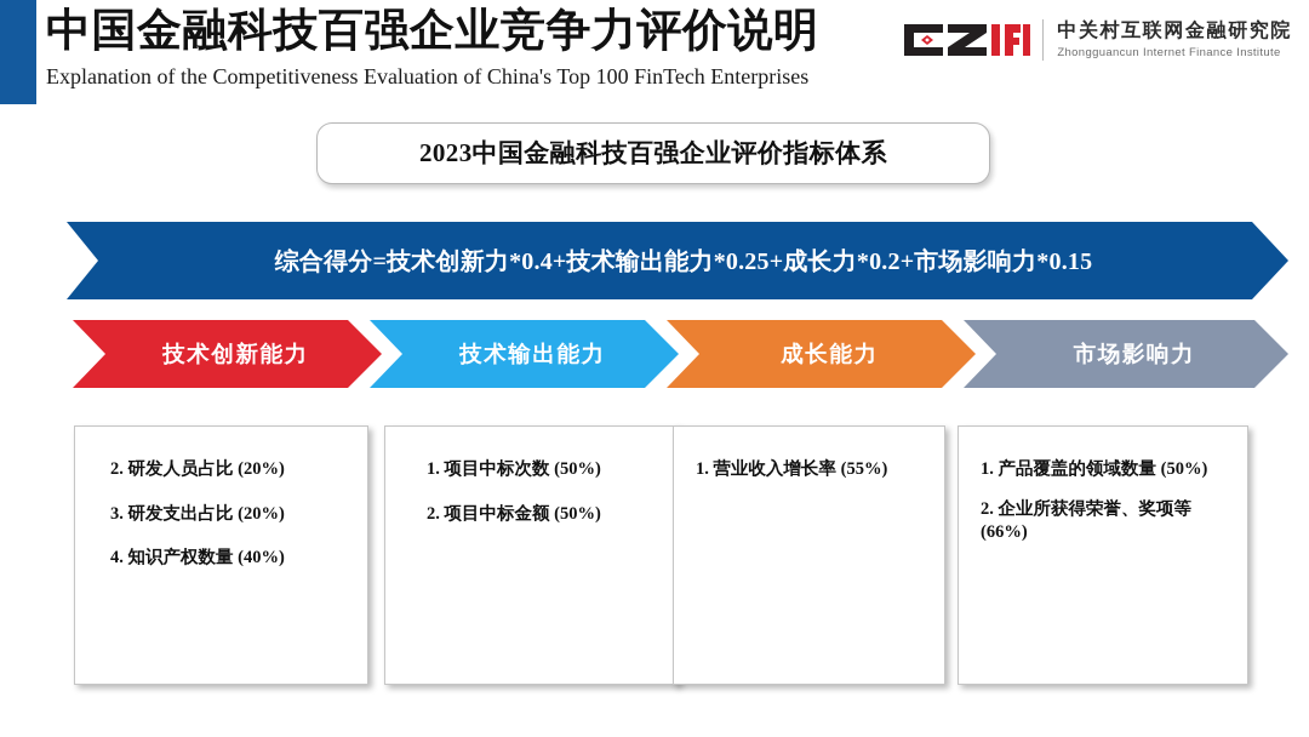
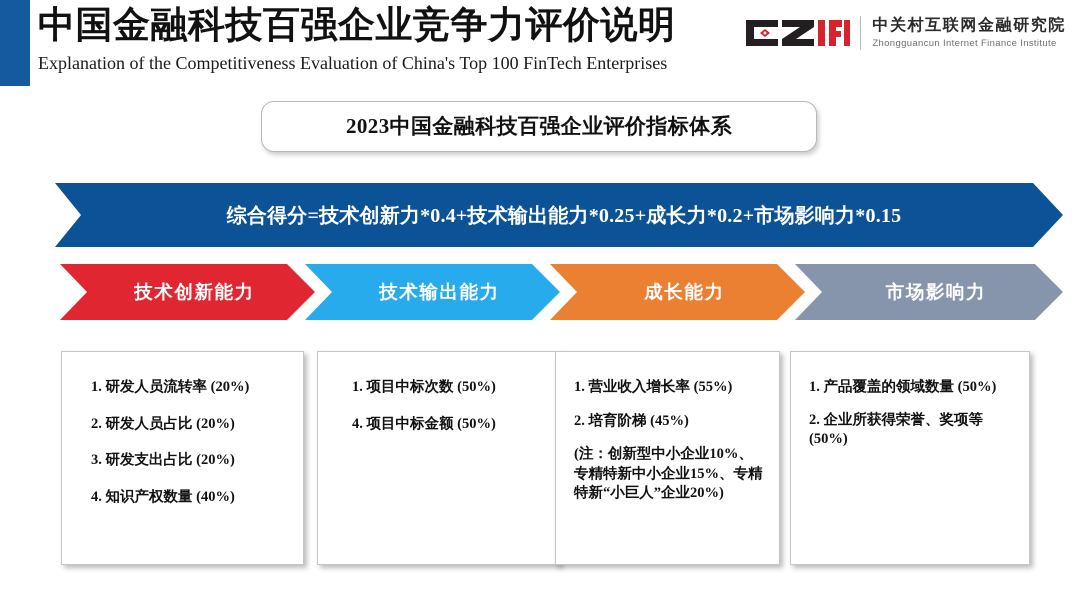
  中国金融科技百强企业竞争力评价说明
  Explanation of the Competitiveness Evaluation of China's Top 100 FinTech Enterprises
  中关村互联网金融研究院
  Zhongguancun Internet Finance Institute
  2023中国金融科技百强企业评价指标体系
  综合得分=技术创新力*0.4+技术输出能力*0.25+成长力*0.2+市场影响力*0.15
  技术创新能力
  技术输出能力
  成长能力
  市场影响力
+ 1. 研发人员流转率 (20%)
  2. 研发人员占比 (20%)
  3. 研发支出占比 (20%)
  4. 知识产权数量 (40%)
  1. 项目中标次数 (50%)
- 2. 项目中标金额 (50%)
+ 4. 项目中标金额 (50%)
  1. 营业收入增长率 (55%)
+ 2. 培育阶梯 (45%)
+ (注：创新型中小企业10%、专精特新中小企业15%、专精特新“小巨人”企业20%)
  1. 产品覆盖的领域数量 (50%)
- 2. 企业所获得荣誉、奖项等 (66%)
+ 2. 企业所获得荣誉、奖项等 (50%)
